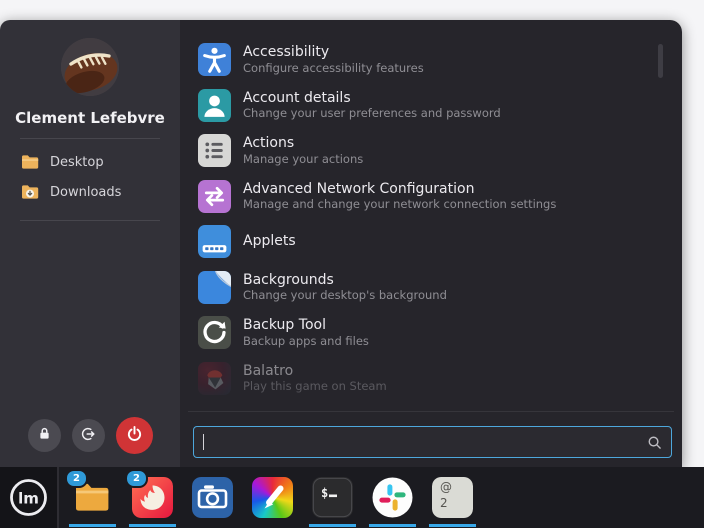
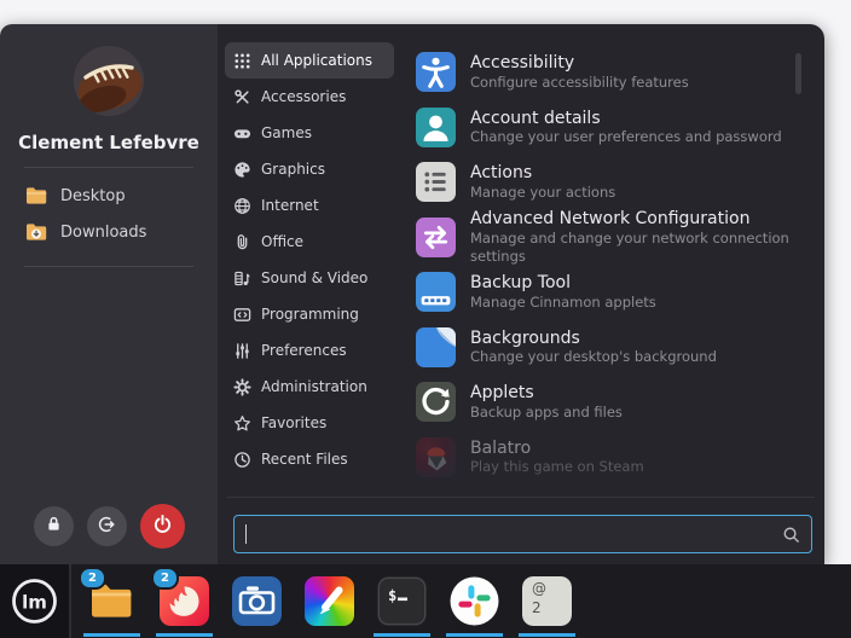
  Clement Lefebvre
  Desktop
  Downloads
+ All Applications
+ Accessories
+ Games
+ Graphics
+ Internet
+ Office
+ Sound & Video
+ Programming
+ Preferences
+ Administration
+ Favorites
+ Recent Files
  Accessibility
  Configure accessibility features
  Account details
  Change your user preferences and password
  Actions
  Manage your actions
  Advanced Network Configuration
  Manage and change your network connection settings
- Applets
+ Backup Tool
+ Manage Cinnamon applets
  Backgrounds
  Change your desktop's background
- Backup Tool
+ Applets
  Backup apps and files
  Balatro
  Play this game on Steam
  lm
  2
  2
  $
  @
  2
